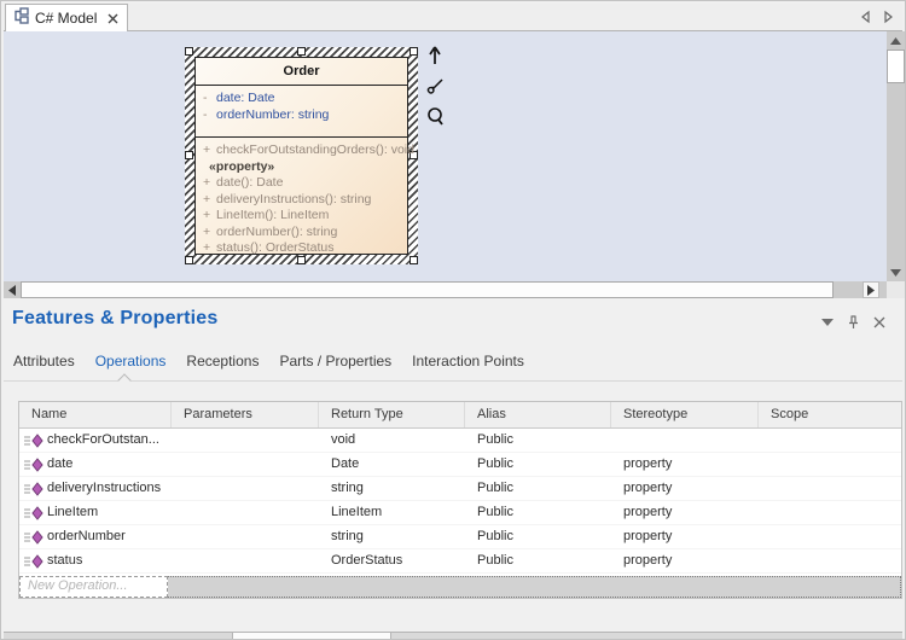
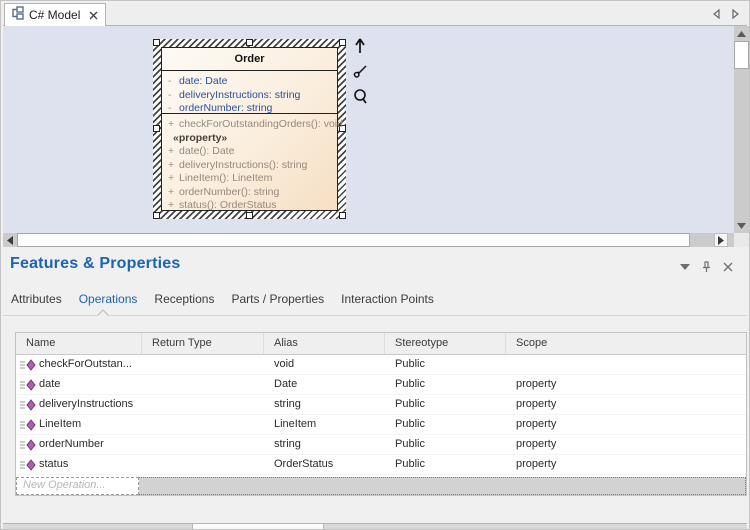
  C# Model
  Order
  - date: Date
+ - deliveryInstructions: string
  - orderNumber: string
  + checkForOutstandingOrders(): void
  «property»
  + date(): Date
  + deliveryInstructions(): string
  + LineItem(): LineItem
  + orderNumber(): string
  + status(): OrderStatus
  Features & Properties
  Attributes
  Operations
  Receptions
  Parts / Properties
  Interaction Points
  Name
- Parameters
  Return Type
  Alias
  Stereotype
  Scope
  checkForOutstan...
  void
  Public
  date
  Date
  Public
  property
  deliveryInstructions
  string
  Public
  property
  LineItem
  LineItem
  Public
  property
  orderNumber
  string
  Public
  property
  status
  OrderStatus
  Public
  property
  New Operation...
